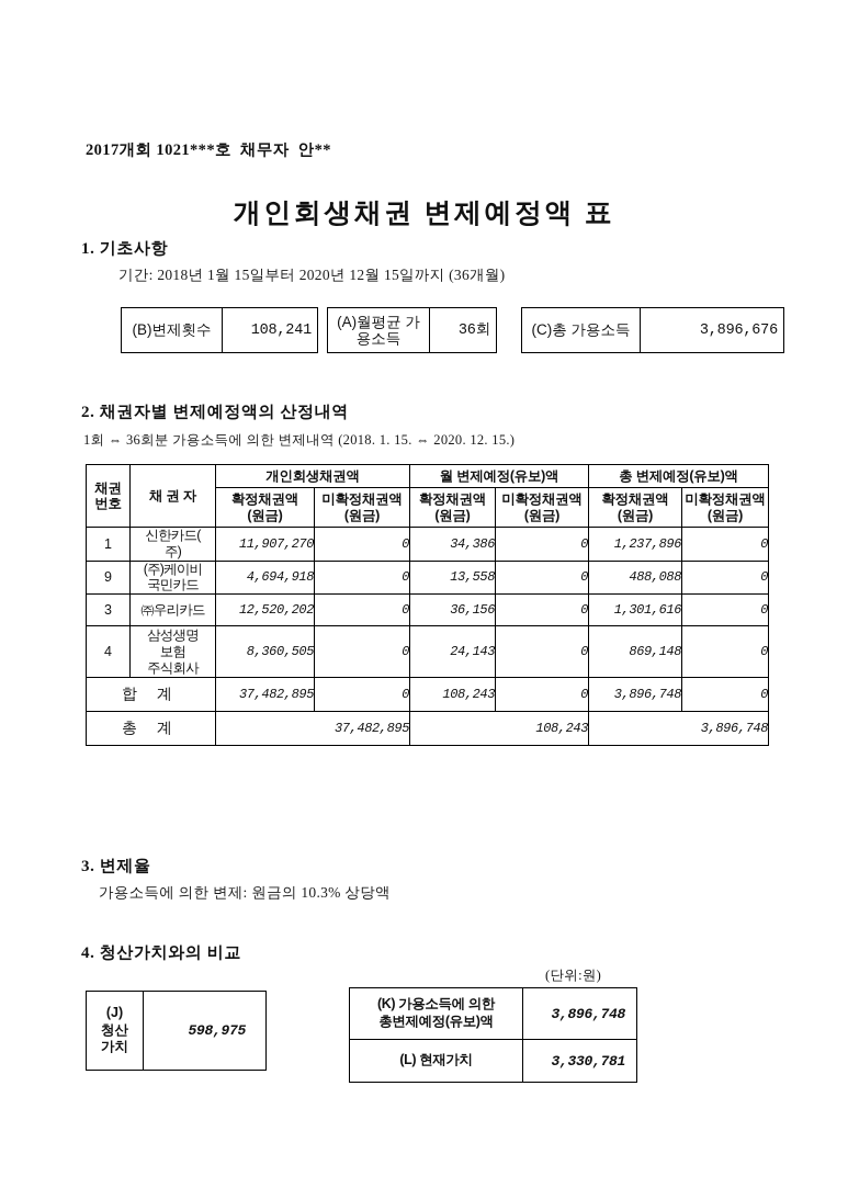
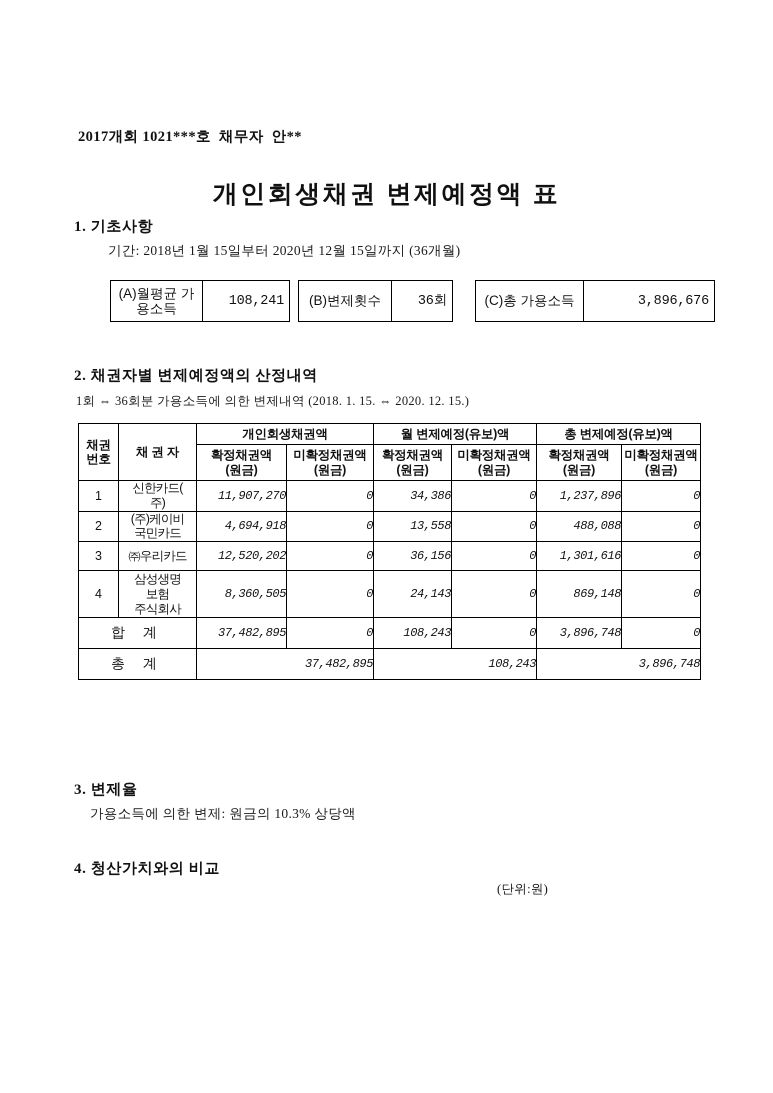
  2017개회 1021***호 채무자 안**
  개인회생채권 변제예정액 표
  1. 기초사항
  기간: 2018년 1월 15일부터 2020년 12월 15일까지 (36개월)
- (B)변제횟수
+ (A)월평균 가용소득
  108,241
- (A)월평균 가용소득
+ (B)변제횟수
  36회
  (C)총 가용소득
  3,896,676
  2. 채권자별 변제예정액의 산정내역
  1회 ⇔ 36회분 가용소득에 의한 변제내역 (2018. 1. 15. ⇔ 2020. 12. 15.)
  채권 번호	채 권 자	개인회생채권액	월 변제예정(유보)액	총 변제예정(유보)액
  확정채권액 (원금)	미확정채권액 (원금)	확정채권액 (원금)	미확정채권액 (원금)	확정채권액 (원금)	미확정채권액 (원금)
  1	신한카드( 주)	11,907,270	0	34,386	0	1,237,896	0
- 9	(주)케이비 국민카드	4,694,918	0	13,558	0	488,088	0
+ 2	(주)케이비 국민카드	4,694,918	0	13,558	0	488,088	0
  3	㈜우리카드	12,520,202	0	36,156	0	1,301,616	0
  4	삼성생명 보험 주식회사	8,360,505	0	24,143	0	869,148	0
  합 계	37,482,895	0	108,243	0	3,896,748	0
  총 계	37,482,895	108,243	3,896,748
  3. 변제율
  가용소득에 의한 변제: 원금의 10.3% 상당액
  4. 청산가치와의 비교
  (단위:원)
- (J)
- 청산
- 가치
- 598,975
- (K) 가용소득에 의한 총변제예정(유보)액	3,896,748
- (L) 현재가치	3,330,781
